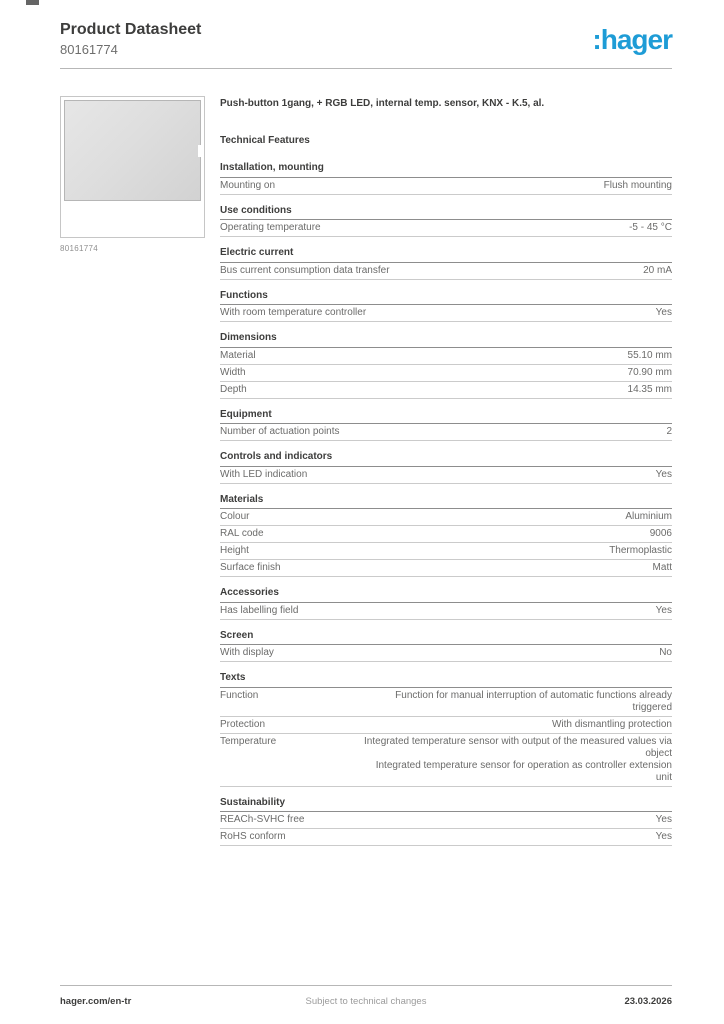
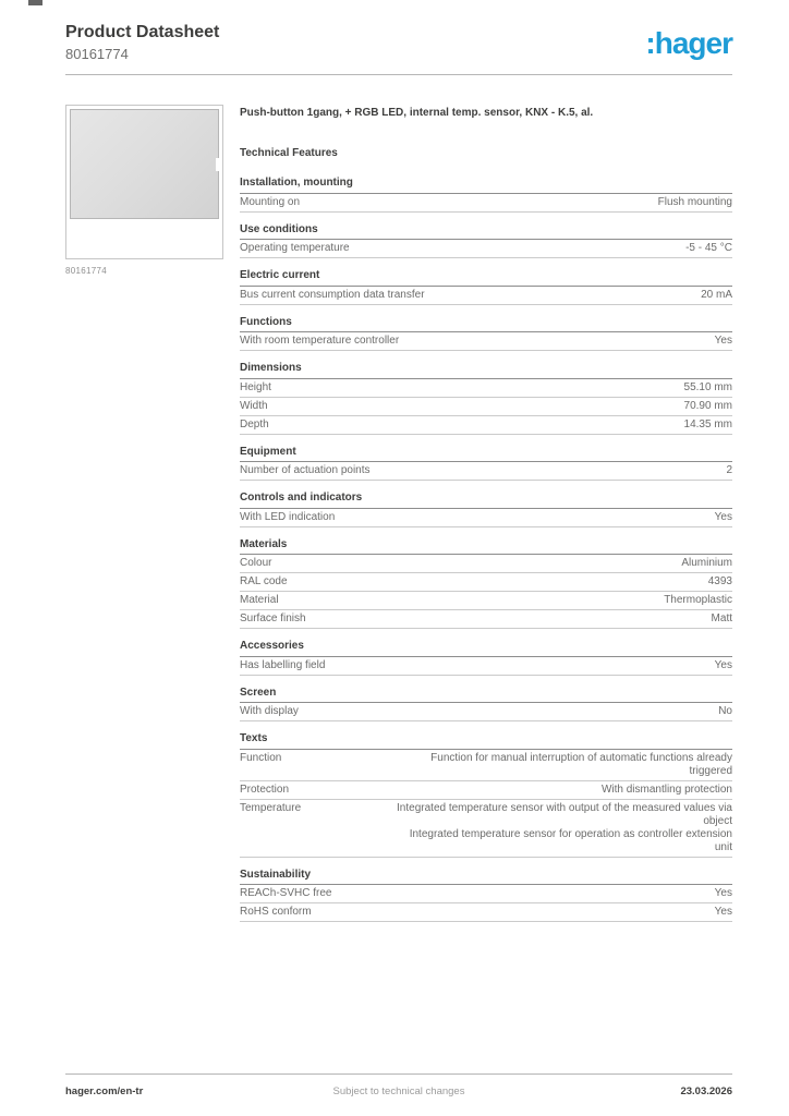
  Product Datasheet
  80161774
  :hager
  80161774
  Push-button 1gang, + RGB LED, internal temp. sensor, KNX - K.5, al.
  Technical Features
  Installation, mounting
  Mounting on
  Flush mounting
  Use conditions
  Operating temperature
  -5 - 45 °C
  Electric current
  Bus current consumption data transfer
  20 mA
  Functions
  With room temperature controller
  Yes
  Dimensions
- Material
+ Height
  55.10 mm
  Width
  70.90 mm
  Depth
  14.35 mm
  Equipment
  Number of actuation points
  2
  Controls and indicators
  With LED indication
  Yes
  Materials
  Colour
  Aluminium
  RAL code
- 9006
+ 4393
- Height
+ Material
  Thermoplastic
  Surface finish
  Matt
  Accessories
  Has labelling field
  Yes
  Screen
  With display
  No
  Texts
  Function
  Function for manual interruption of automatic functions already triggered
  Protection
  With dismantling protection
  Temperature
  Integrated temperature sensor with output of the measured values via object
  Integrated temperature sensor for operation as controller extension unit
  Sustainability
  REACh-SVHC free
  Yes
  RoHS conform
  Yes
  hager.com/en-tr
  Subject to technical changes
  23.03.2026
